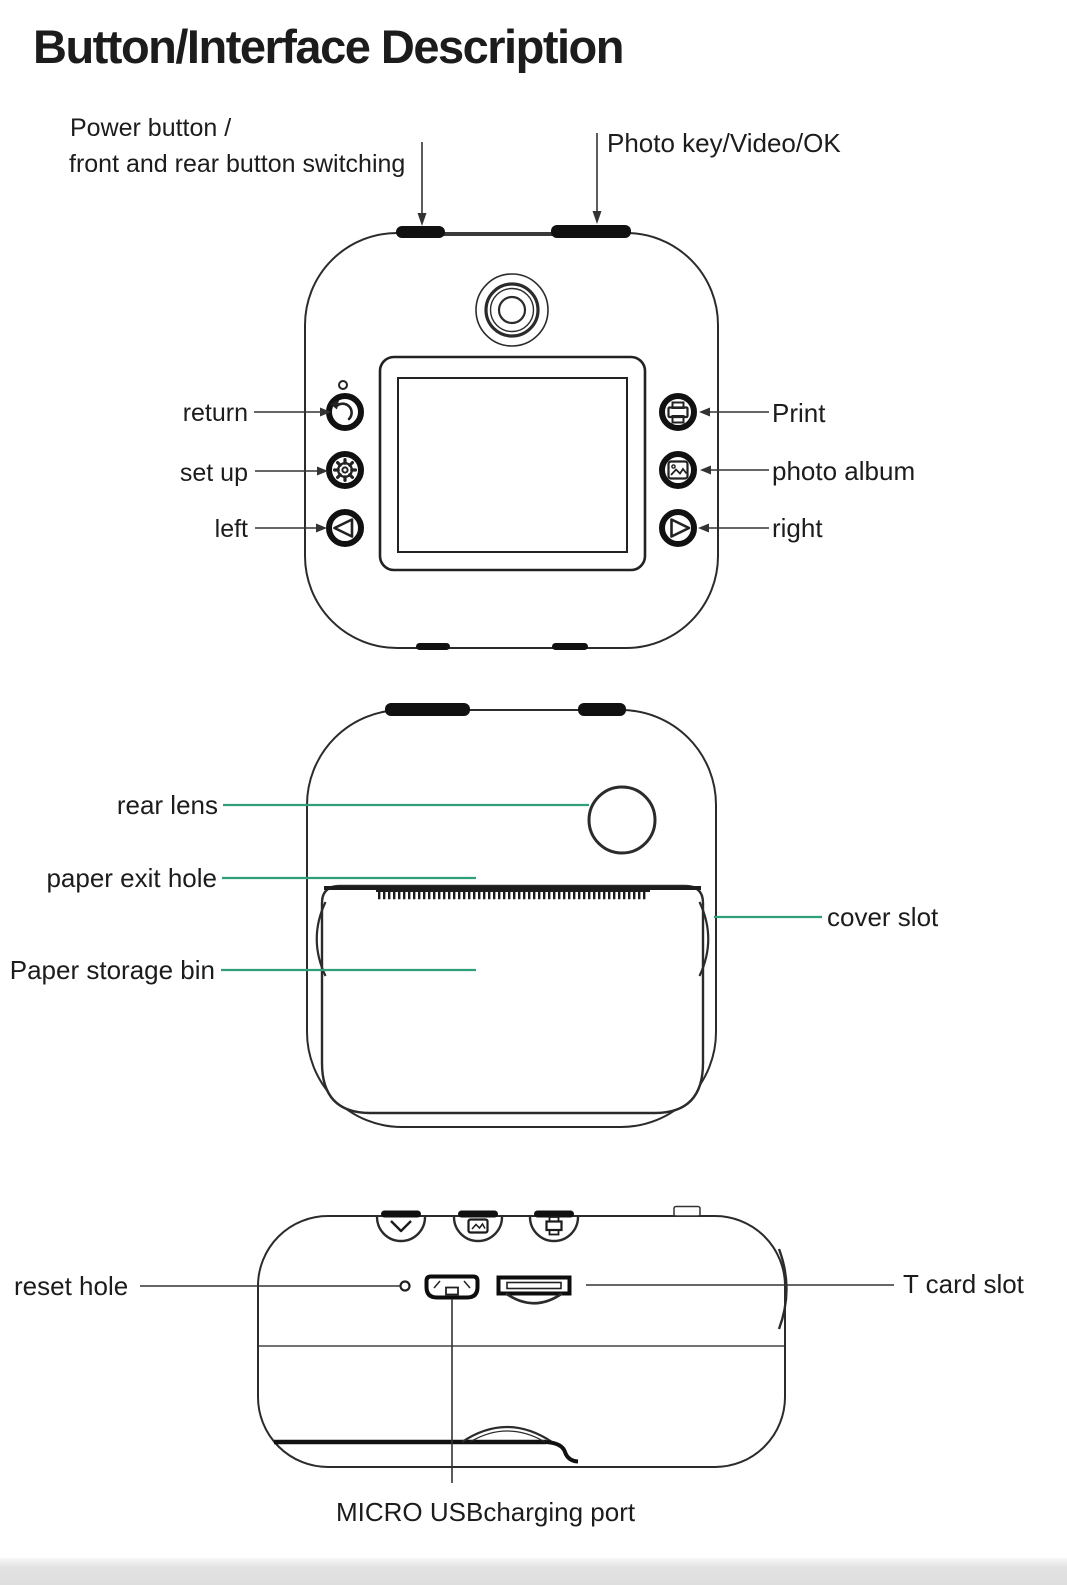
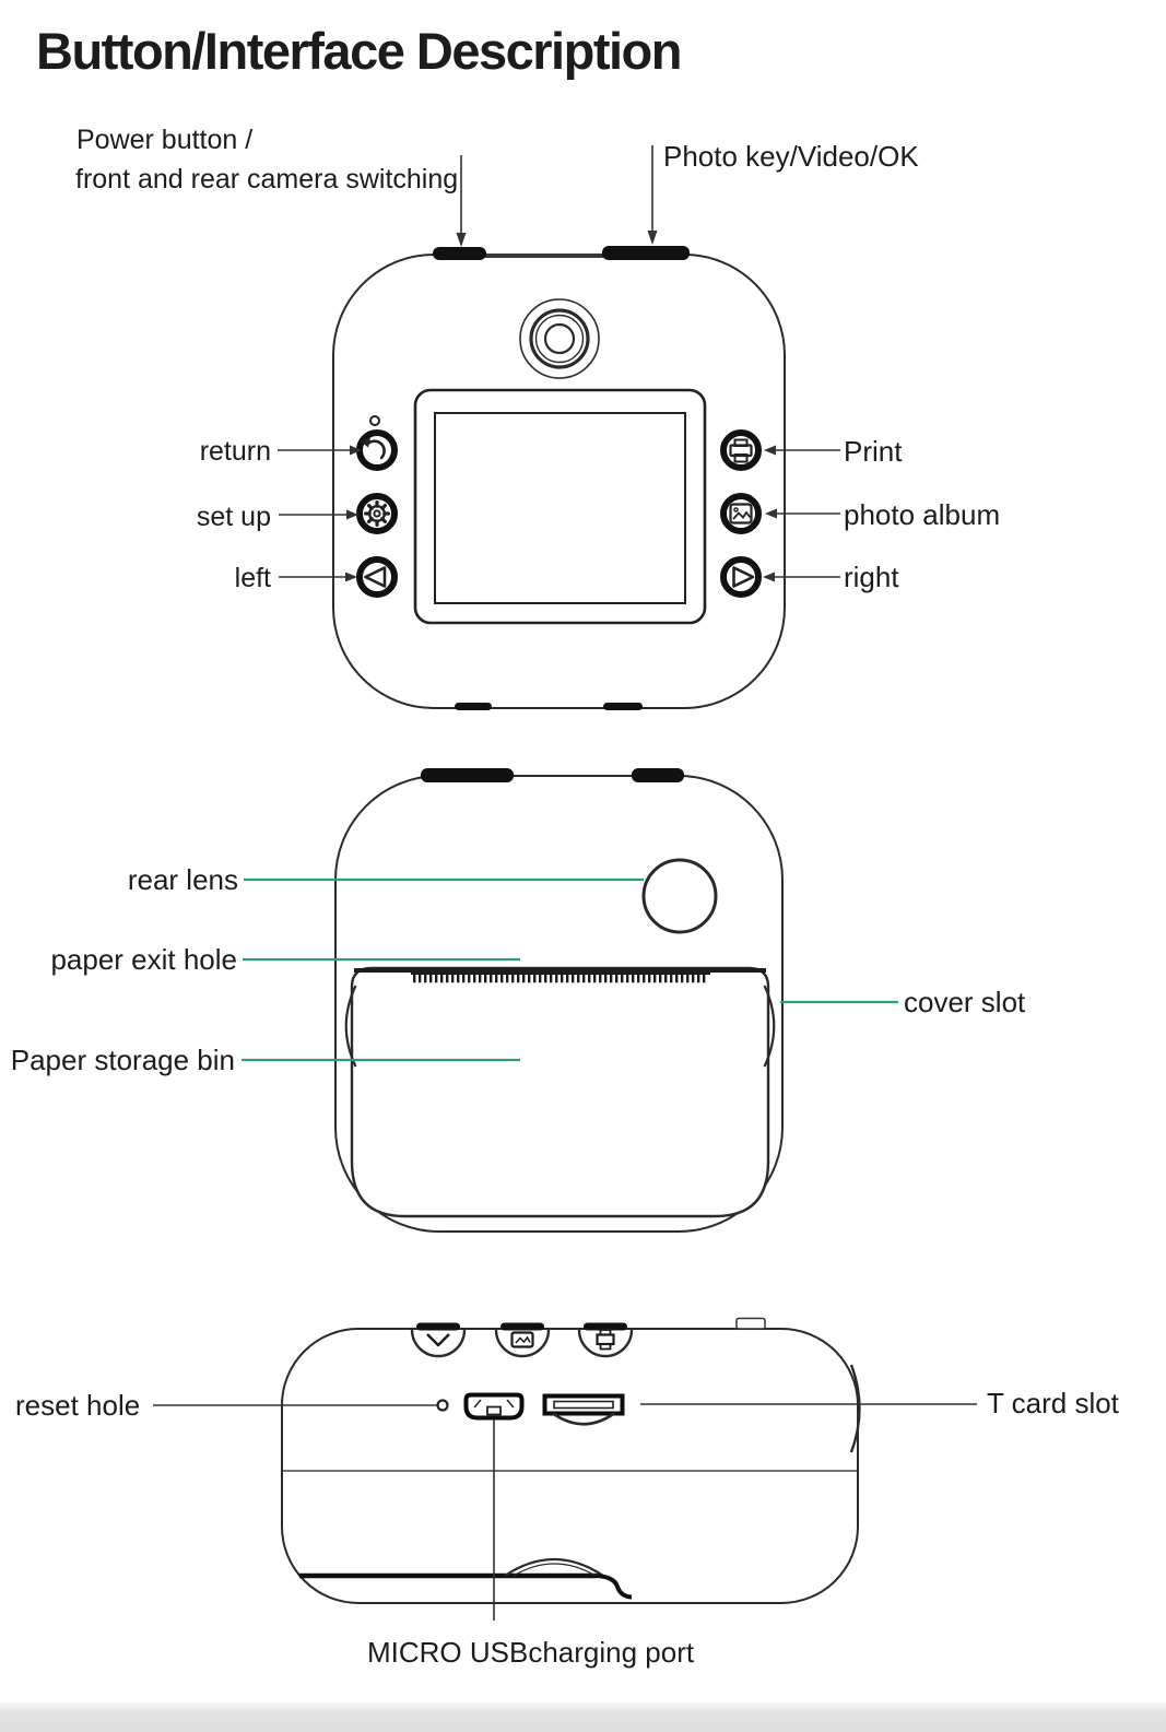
  Button/Interface Description
  Power button /
- front and rear button switching
+ front and rear camera switching
  Photo key/Video/OK
  return
  set up
  left
  Print
  photo album
  right
  rear lens
  paper exit hole
  Paper storage bin
  cover slot
  reset hole
  T card slot
  MICRO USBcharging port
